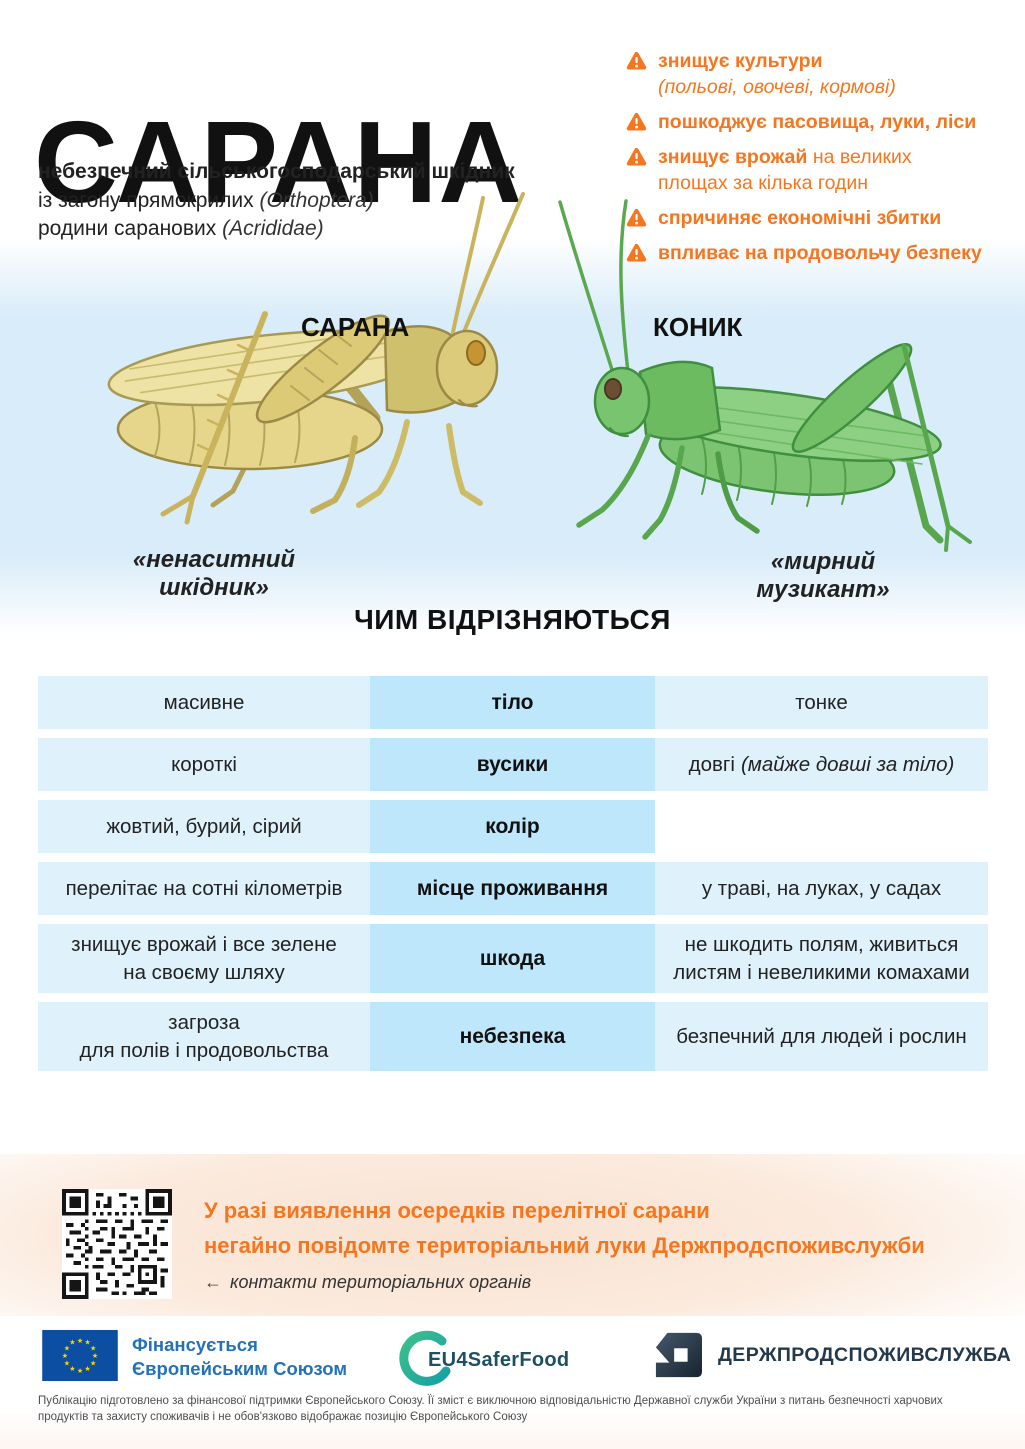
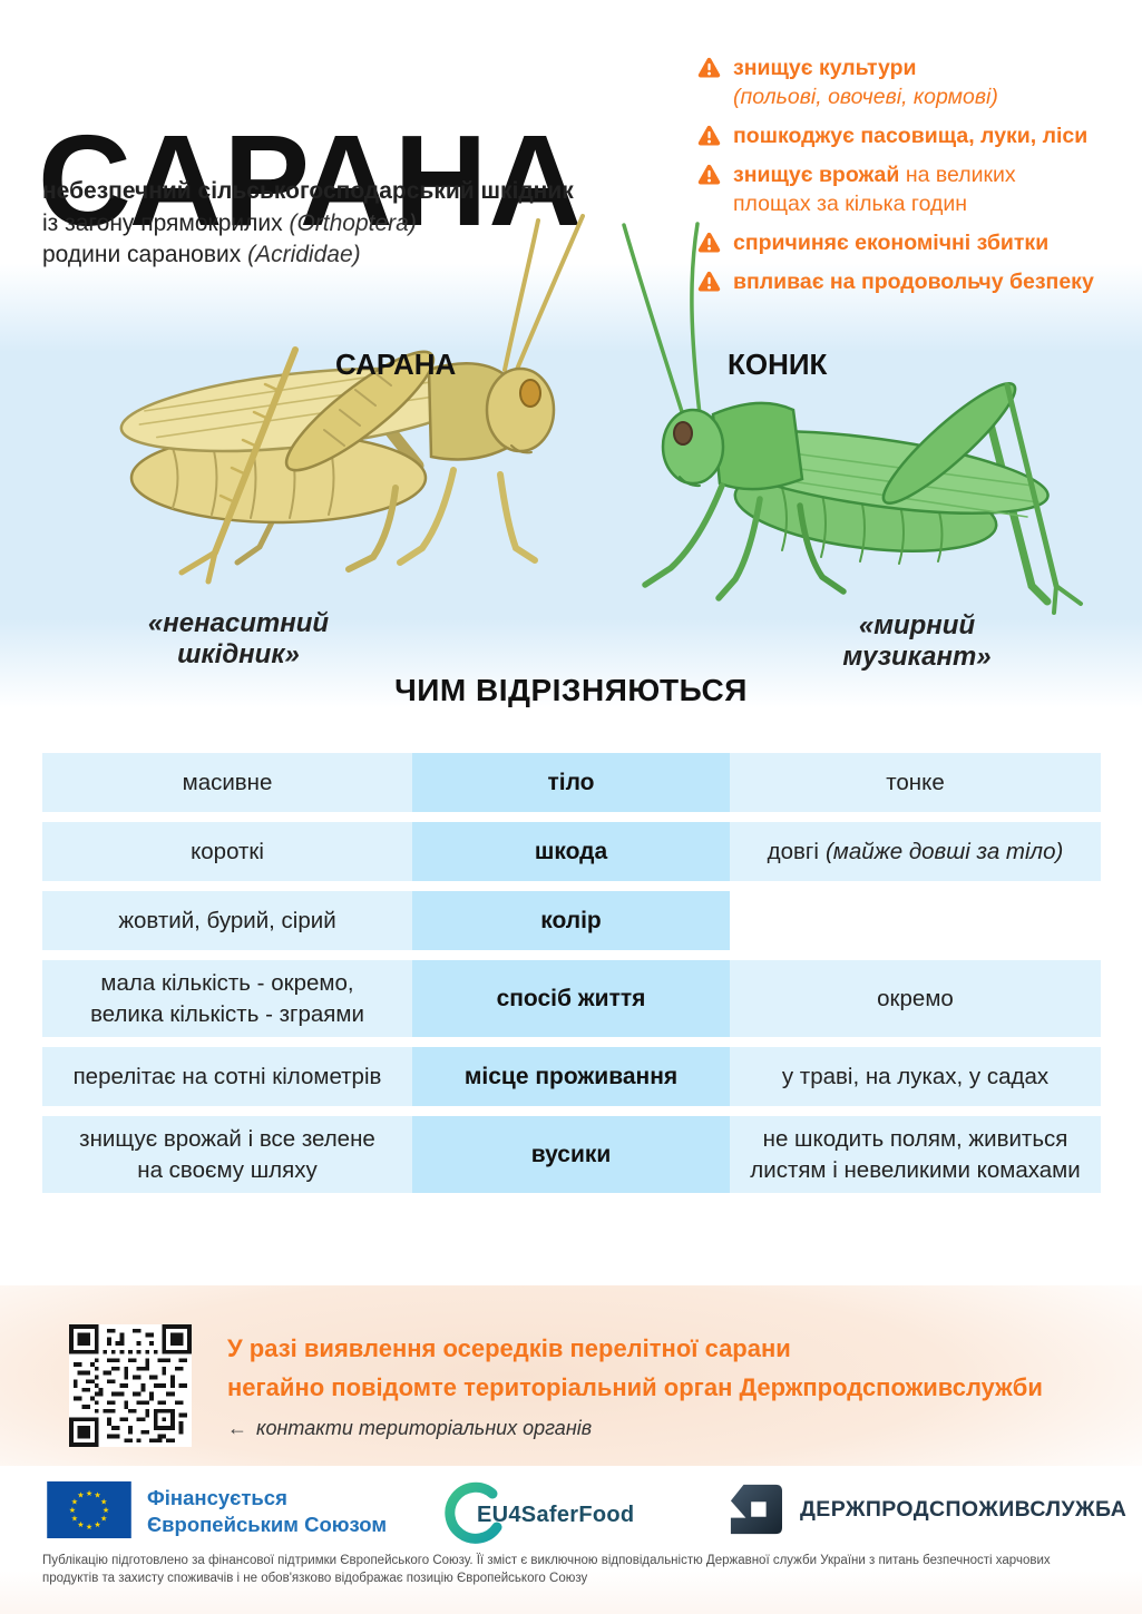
  САРАНА
  небезпечний сільськогосподарський шкідник
  із загону прямокрилих (Orthoptera)
  родини саранових (Acrididae)
  знищує культури
  (польові, овочеві, кормові)
  пошкоджує пасовища, луки, ліси
  знищує врожай на великих
  площах за кілька годин
  спричиняє економічні збитки
  впливає на продовольчу безпеку
  САРАНА
  КОНИК
  «ненаситний
  шкідник»
  «мирний
  музикант»
  ЧИМ ВІДРІЗНЯЮТЬСЯ
  масивне
  тіло
  тонке
  короткі
- вусики
+ шкода
  довгі
  (майже довші за тіло)
  жовтий, бурий, сірий
  колір
+ мала кількість - окремо,
+ велика кількість - зграями
+ спосіб життя
+ окремо
  перелітає на сотні кілометрів
  місце проживання
  у траві, на луках, у садах
  знищує врожай і все зелене
  на своєму шляху
- шкода
+ вусики
  не шкодить полям, живиться
  листям і невеликими комахами
- загроза
- для полів і продовольства
- небезпека
- безпечний для людей і рослин
  У разі виявлення осередків перелітної сарани
- негайно повідомте територіальний луки Держпродспоживслужби
+ негайно повідомте територіальний орган Держпродспоживслужби
  ← контакти територіальних органів
  ★
  ★
  ★
  ★
  ★
  ★
  ★
  ★
  ★
  ★
  ★
  ★
  Фінансується
  Європейським Союзом
  EU4SaferFood
  ДЕРЖПРОДСПОЖИВСЛУЖБА
  Публікацію підготовлено за фінансової підтримки Європейського Союзу. Її зміст є виключною відповідальністю Державної служби України з питань безпечності харчових продуктів та захисту споживачів і не обов'язково відображає позицію Європейського Союзу
